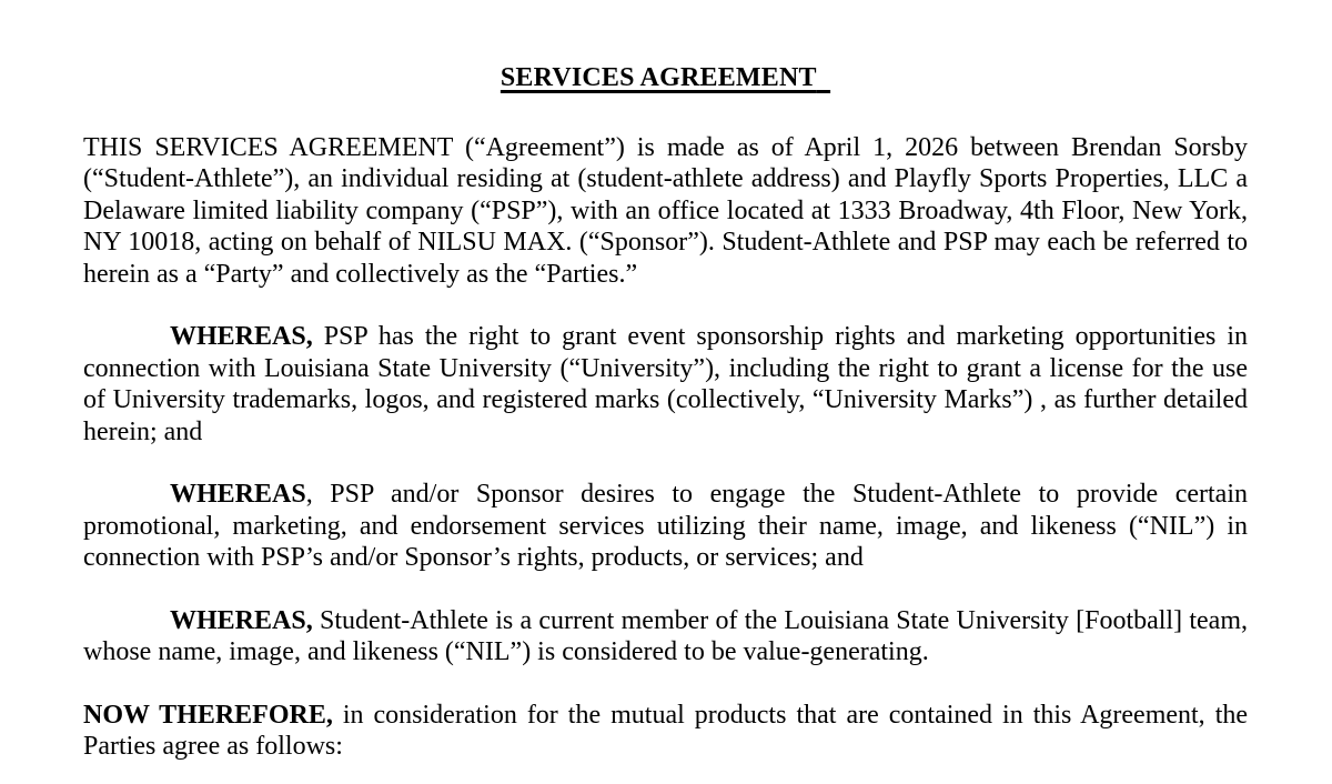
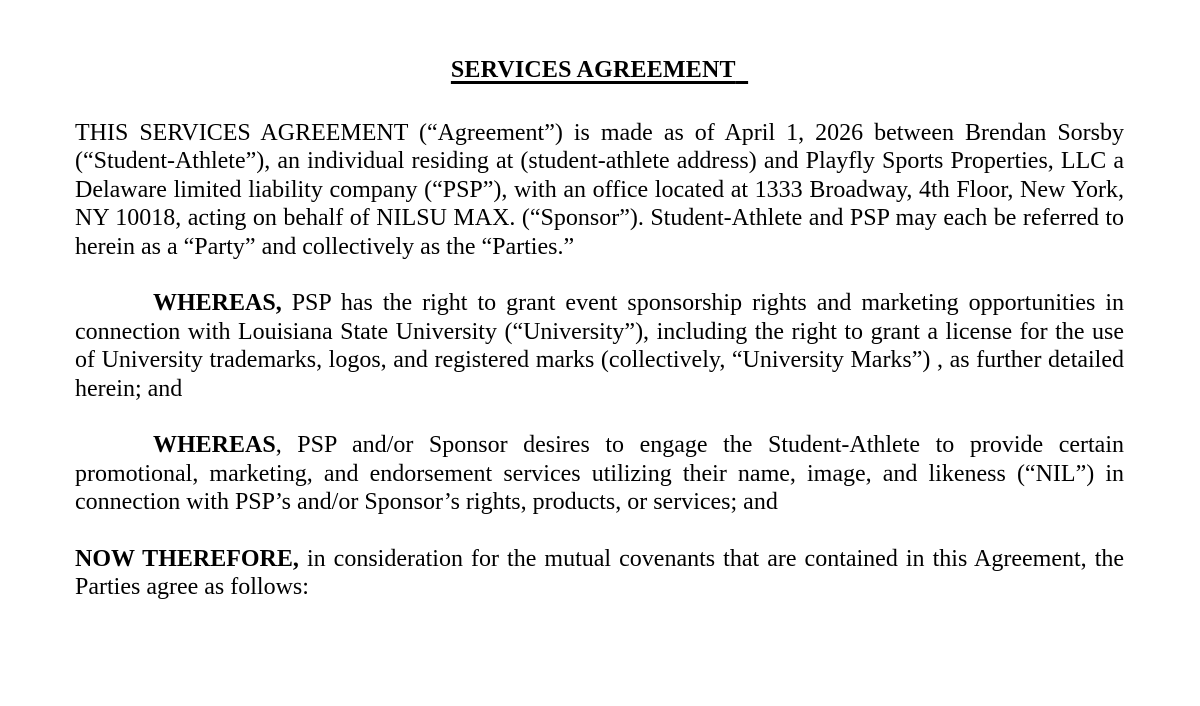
  SERVICES AGREEMENT
  THIS SERVICES AGREEMENT (“Agreement”) is made as of April 1, 2026 between Brendan Sorsby (“Student-Athlete”), an individual residing at (student-athlete address) and Playfly Sports Properties, LLC a Delaware limited liability company (“PSP”), with an office located at 1333 Broadway, 4th Floor, New York, NY 10018, acting on behalf of NILSU MAX. (“Sponsor”). Student-Athlete and PSP may each be referred to herein as a “Party” and collectively as the “Parties.”
  WHEREAS, PSP has the right to grant event sponsorship rights and marketing opportunities in connection with Louisiana State University (“University”), including the right to grant a license for the use of University trademarks, logos, and registered marks (collectively, “University Marks”) , as further detailed herein; and
  WHEREAS, PSP and/or Sponsor desires to engage the Student-Athlete to provide certain promotional, marketing, and endorsement services utilizing their name, image, and likeness (“NIL”) in connection with PSP’s and/or Sponsor’s rights, products, or services; and
- WHEREAS, Student-Athlete is a current member of the Louisiana State University [Football] team, whose name, image, and likeness (“NIL”) is considered to be value-generating.
- NOW THEREFORE, in consideration for the mutual products that are contained in this Agreement, the Parties agree as follows:
+ NOW THEREFORE, in consideration for the mutual covenants that are contained in this Agreement, the Parties agree as follows:
